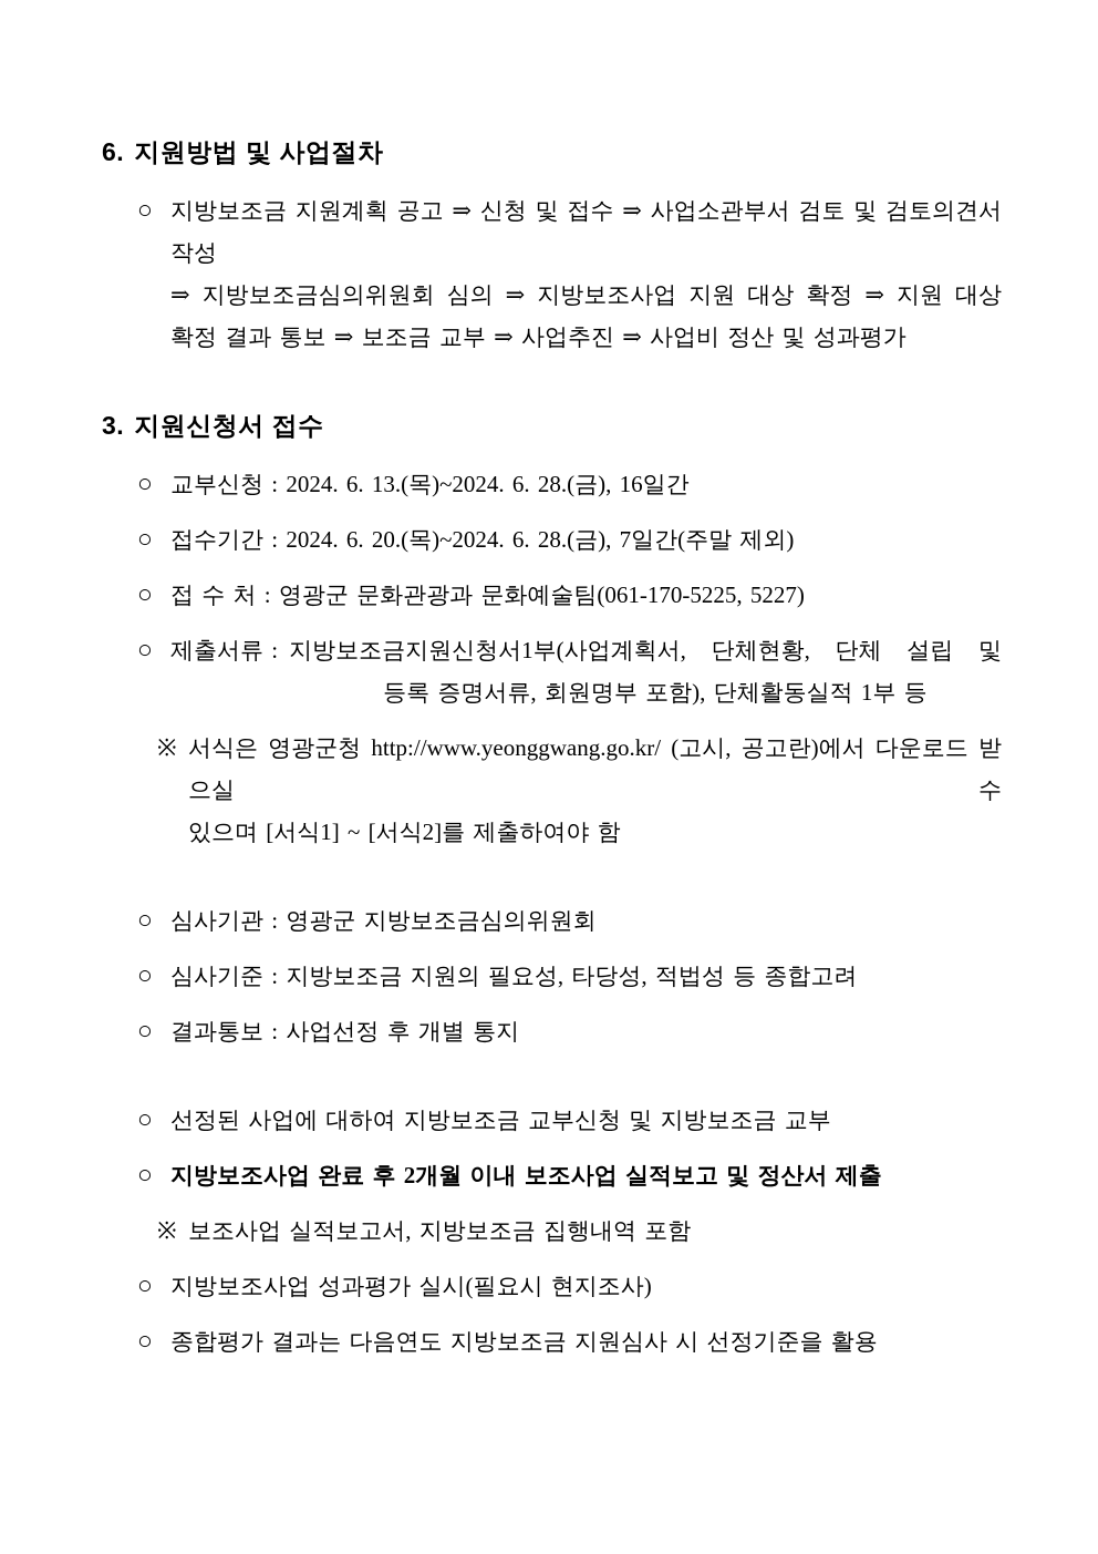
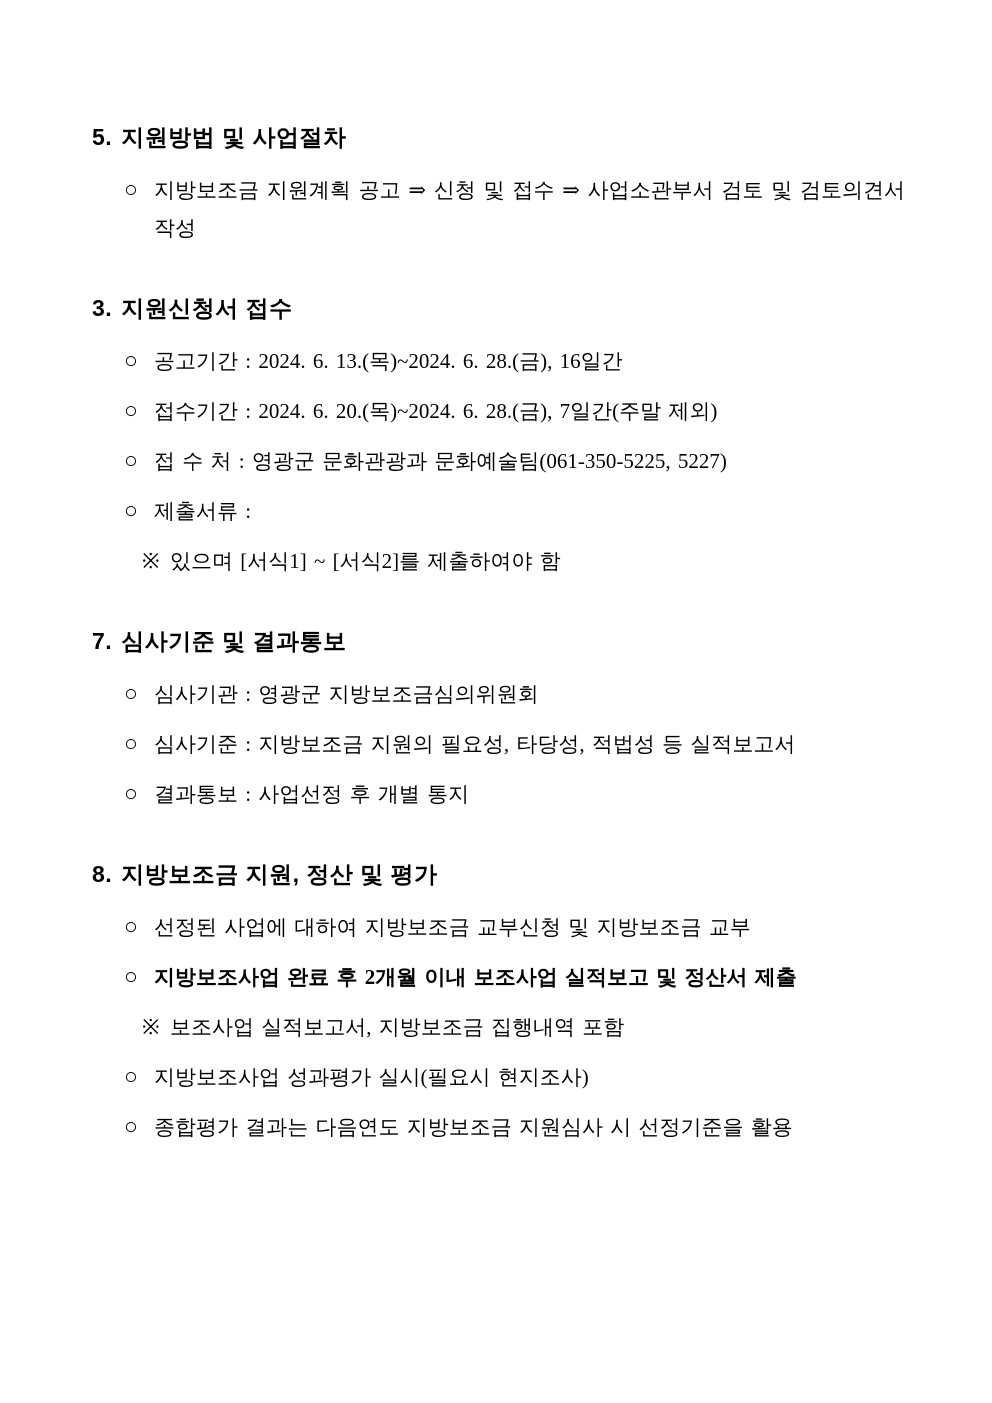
- 6. 지원방법 및 사업절차
+ 5. 지원방법 및 사업절차
  ○
  지방보조금 지원계획 공고 ⇒ 신청 및 접수 ⇒ 사업소관부서 검토 및 검토의견서 작성
- ⇒ 지방보조금심의위원회 심의 ⇒ 지방보조사업 지원 대상 확정 ⇒ 지원 대상
- 확정 결과 통보 ⇒ 보조금 교부 ⇒ 사업추진 ⇒ 사업비 정산 및 성과평가
  3. 지원신청서 접수
  ○
- 교부신청 : 2024. 6. 13.(목)~2024. 6. 28.(금), 16일간
+ 공고기간 : 2024. 6. 13.(목)~2024. 6. 28.(금), 16일간
  ○
  접수기간 : 2024. 6. 20.(목)~2024. 6. 28.(금), 7일간(주말 제외)
  ○
- 접 수 처 : 영광군 문화관광과 문화예술팀(061-170-5225, 5227)
+ 접 수 처 : 영광군 문화관광과 문화예술팀(061-350-5225, 5227)
  ○
  제출서류 :
- 지방보조금지원신청서1부(사업계획서, 단체현황, 단체 설립 및
- 등록 증명서류, 회원명부 포함), 단체활동실적 1부 등
  ※
- 서식은 영광군청 http://www.yeonggwang.go.kr/ (고시, 공고란)에서 다운로드 받으실 수
  있으며 [서식1] ~ [서식2]를 제출하여야 함
+ 7. 심사기준 및 결과통보
  ○
  심사기관 : 영광군 지방보조금심의위원회
  ○
- 심사기준 : 지방보조금 지원의 필요성, 타당성, 적법성 등 종합고려
+ 심사기준 : 지방보조금 지원의 필요성, 타당성, 적법성 등 실적보고서
  ○
  결과통보 : 사업선정 후 개별 통지
+ 8. 지방보조금 지원, 정산 및 평가
  ○
  선정된 사업에 대하여 지방보조금 교부신청 및 지방보조금 교부
  ○
  지방보조사업 완료 후 2개월 이내 보조사업 실적보고 및 정산서 제출
  ※
  보조사업 실적보고서, 지방보조금 집행내역 포함
  ○
  지방보조사업 성과평가 실시(필요시 현지조사)
  ○
  종합평가 결과는 다음연도 지방보조금 지원심사 시 선정기준을 활용
